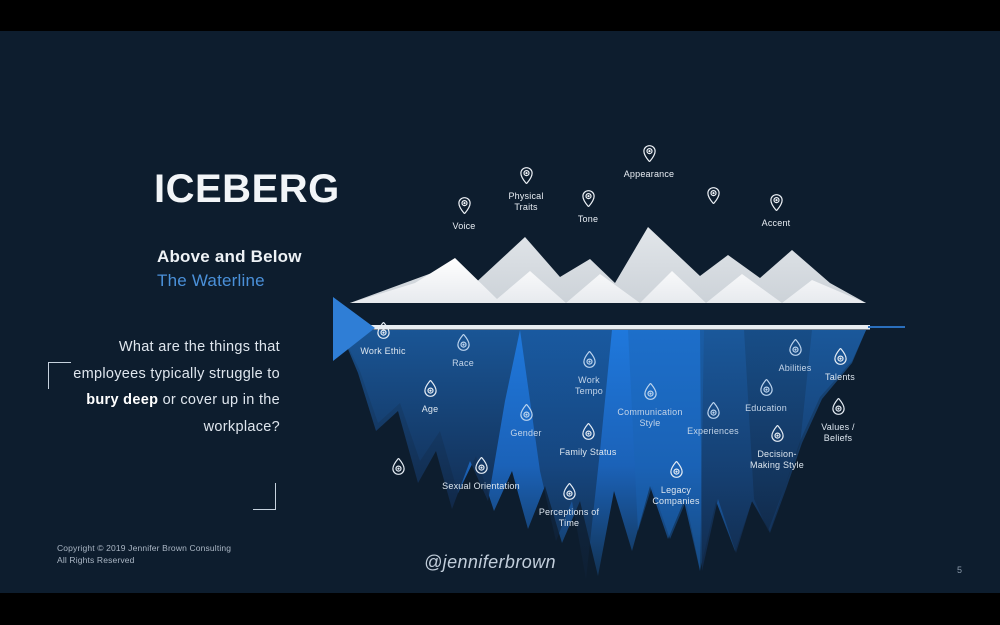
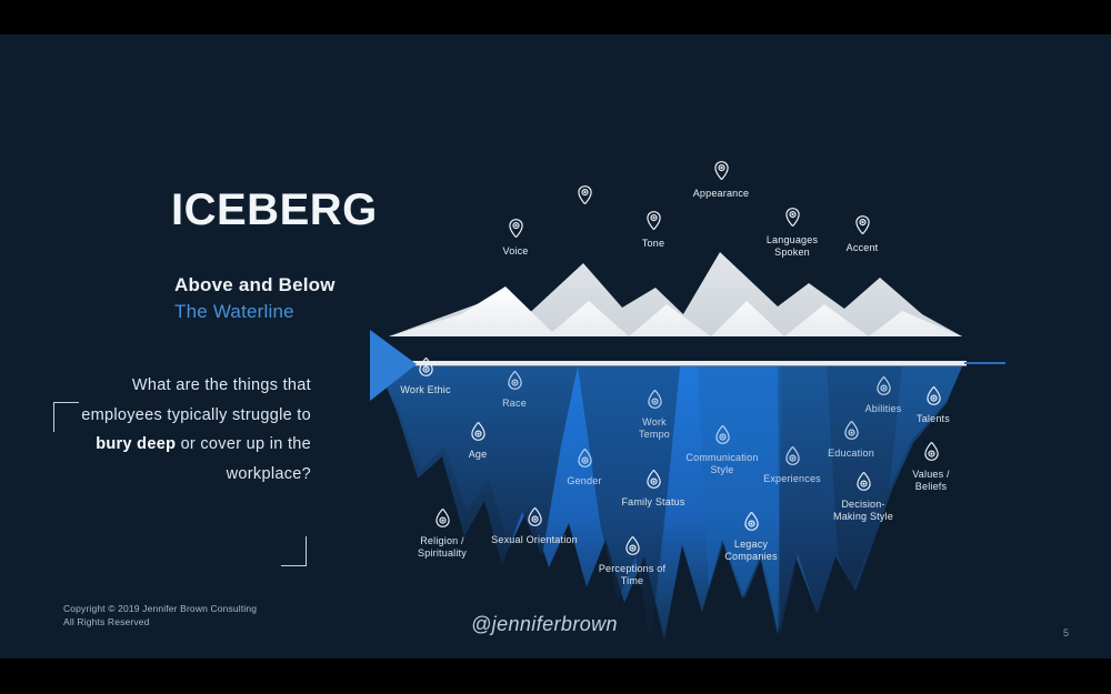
  ICEBERG
  Above and Below
  The Waterline
  What are the things that employees typically struggle to bury deep or cover up in the workplace?
  Copyright © 2019 Jennifer Brown Consulting
  All Rights Reserved
  @jenniferbrown
  5
  Voice
- Physical
- Traits
  Tone
  Appearance
+ Languages
+ Spoken
  Accent
  Work Ethic
  Race
  Age
  Gender
  Work
  Tempo
  Communication
  Style
  Experiences
  Abilities
  Talents
  Education
  Values /
  Beliefs
  Decision-
  Making Style
  Family Status
+ Religion /
+ Spirituality
  Sexual Orientation
  Perceptions of
  Time
  Legacy
  Companies
